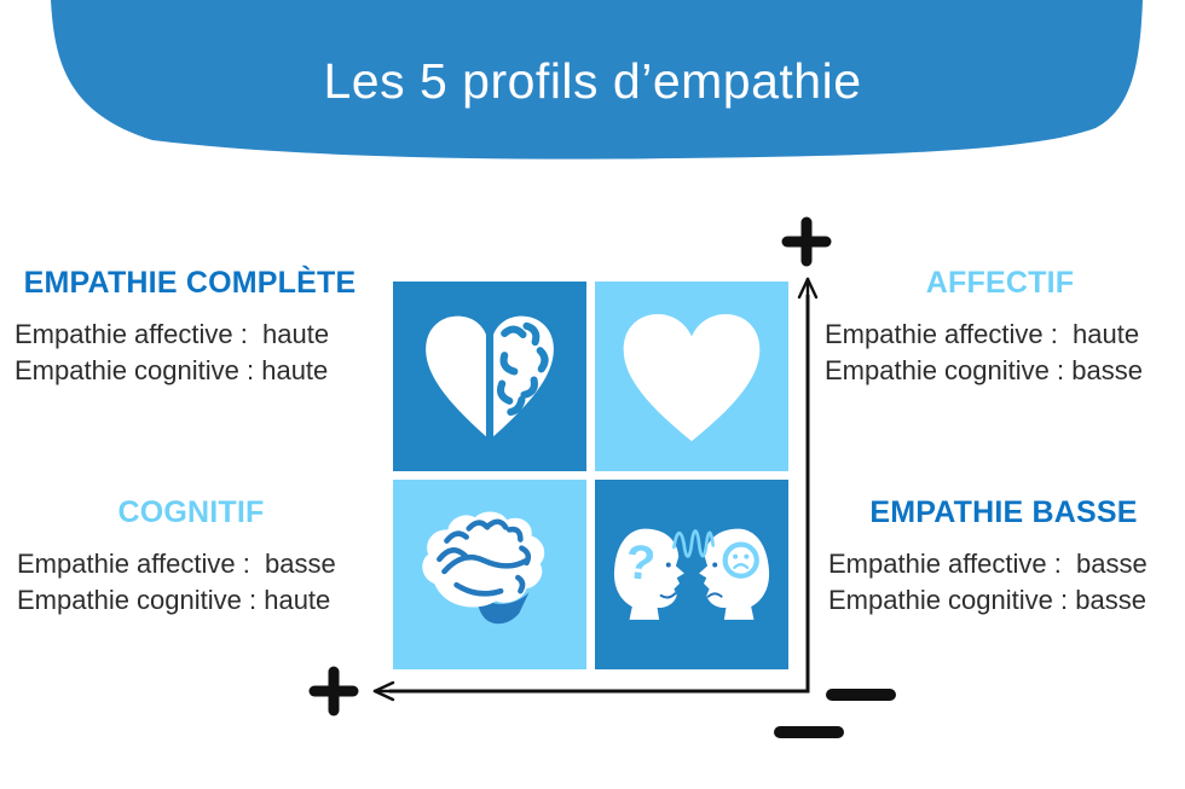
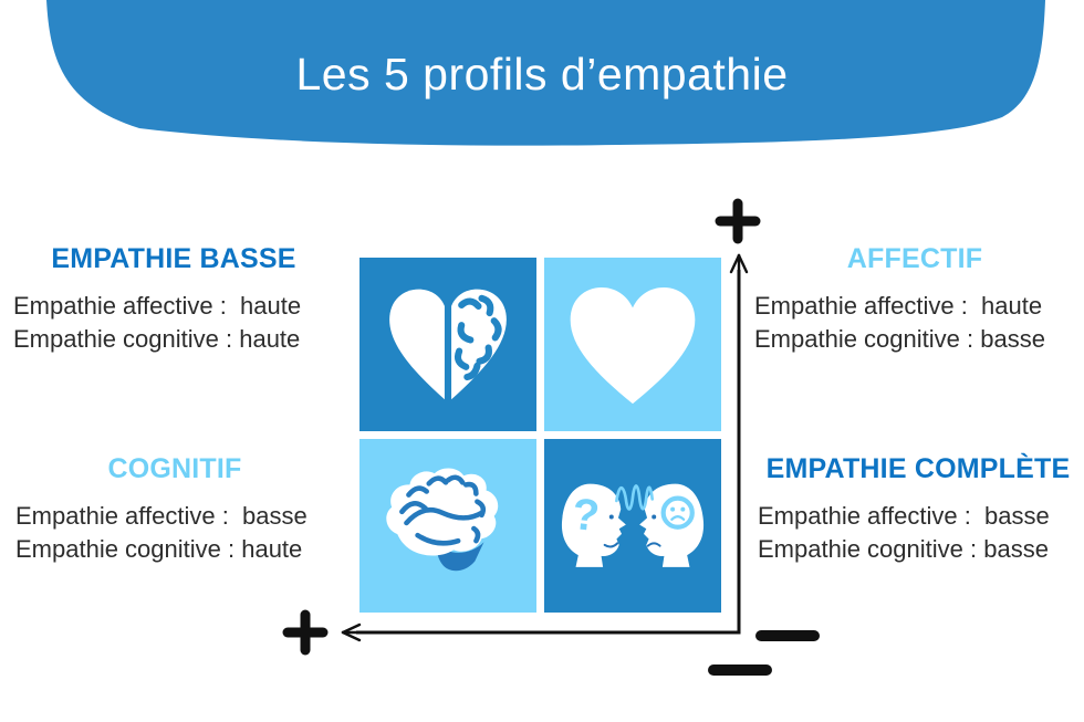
  Les 5 profils d’empathie
- EMPATHIE COMPLÈTE
+ EMPATHIE BASSE
  Empathie affective : haute
  Empathie cognitive : haute
  AFFECTIF
  Empathie affective : haute
  Empathie cognitive : basse
  COGNITIF
  Empathie affective : basse
  Empathie cognitive : haute
- EMPATHIE BASSE
+ EMPATHIE COMPLÈTE
  Empathie affective : basse
  Empathie cognitive : basse
